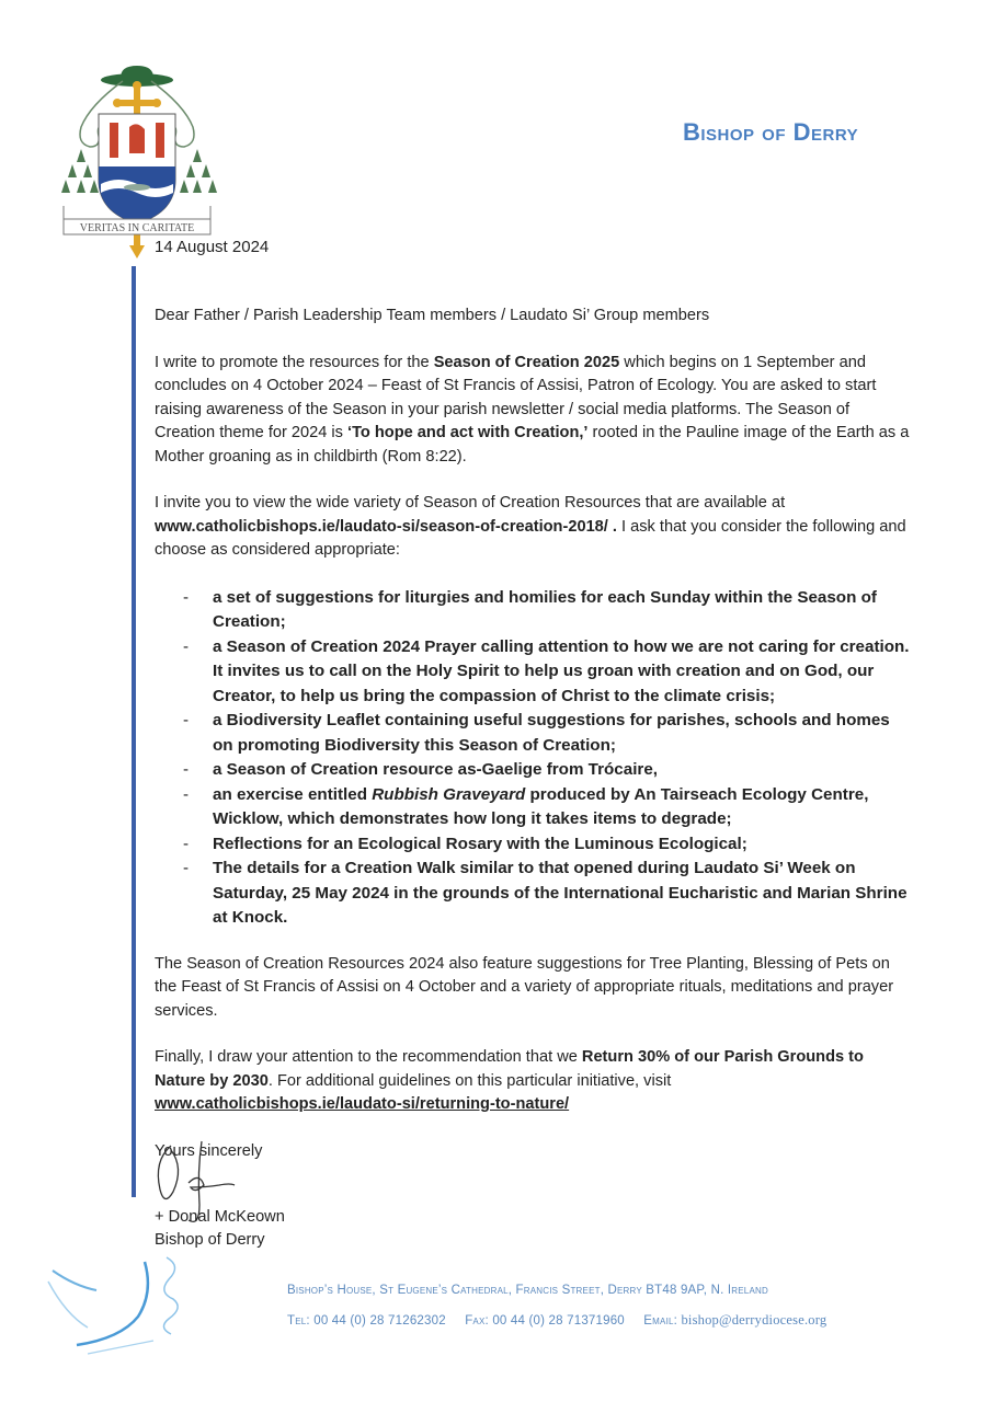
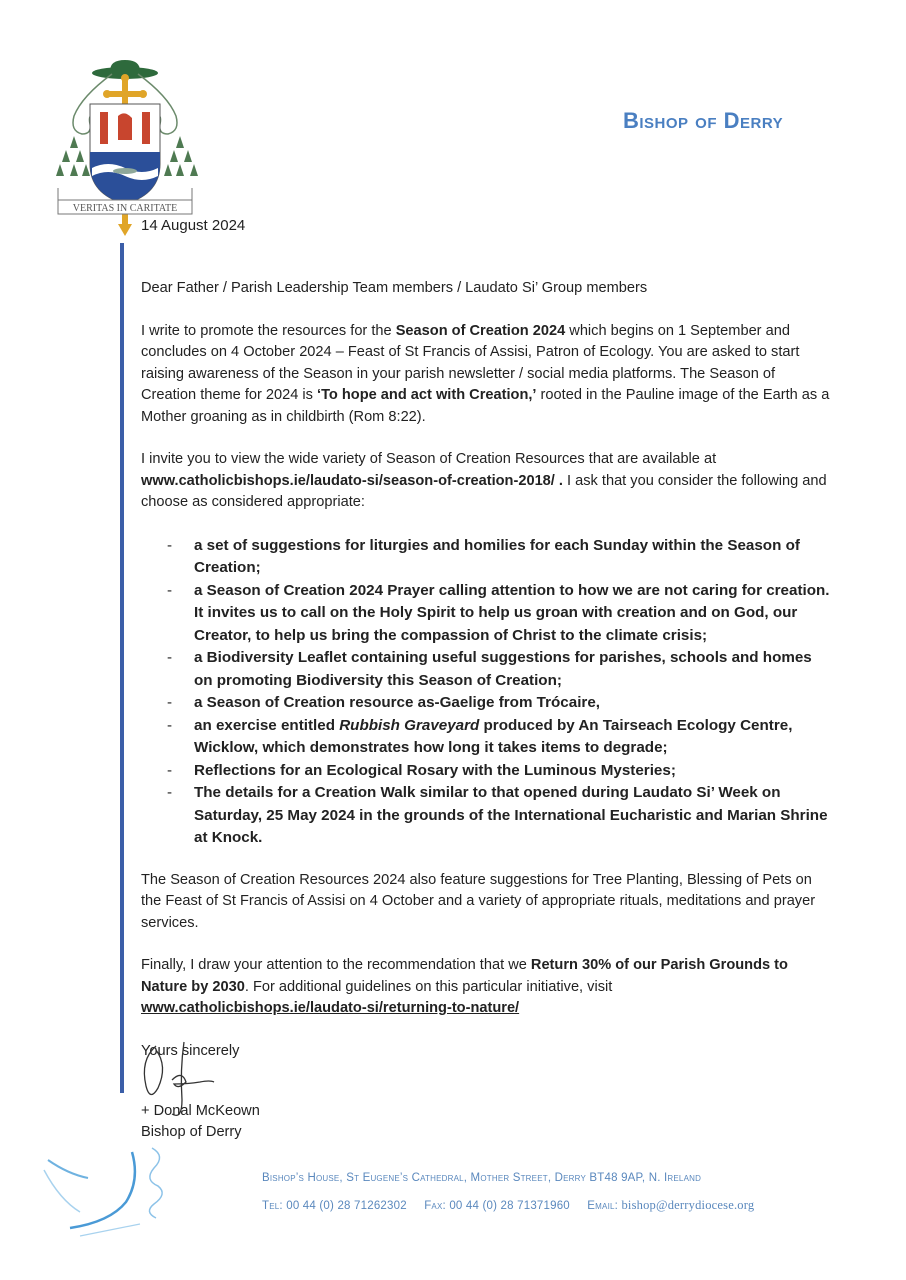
  VERITAS IN CARITATE
  Bishop of Derry
  14 August 2024
  Dear Father / Parish Leadership Team members / Laudato Si’ Group members
- I write to promote the resources for the Season of Creation 2025 which begins on 1 September and concludes on 4 October 2024 – Feast of St Francis of Assisi, Patron of Ecology. You are asked to start raising awareness of the Season in your parish newsletter / social media platforms. The Season of Creation theme for 2024 is ‘To hope and act with Creation,’ rooted in the Pauline image of the Earth as a Mother groaning as in childbirth (Rom 8:22).
+ I write to promote the resources for the Season of Creation 2024 which begins on 1 September and concludes on 4 October 2024 – Feast of St Francis of Assisi, Patron of Ecology. You are asked to start raising awareness of the Season in your parish newsletter / social media platforms. The Season of Creation theme for 2024 is ‘To hope and act with Creation,’ rooted in the Pauline image of the Earth as a Mother groaning as in childbirth (Rom 8:22).
  I invite you to view the wide variety of Season of Creation Resources that are available at www.catholicbishops.ie/laudato-si/season-of-creation-2018/ . I ask that you consider the following and choose as considered appropriate:
  -
  a set of suggestions for liturgies and homilies for each Sunday within the Season of Creation;
  -
  a Season of Creation 2024 Prayer calling attention to how we are not caring for creation. It invites us to call on the Holy Spirit to help us groan with creation and on God, our Creator, to help us bring the compassion of Christ to the climate crisis;
  -
  a Biodiversity Leaflet containing useful suggestions for parishes, schools and homes on promoting Biodiversity this Season of Creation;
  -
  a Season of Creation resource as-Gaelige from Trócaire,
  -
  an exercise entitled Rubbish Graveyard produced by An Tairseach Ecology Centre, Wicklow, which demonstrates how long it takes items to degrade;
  -
- Reflections for an Ecological Rosary with the Luminous Ecological;
+ Reflections for an Ecological Rosary with the Luminous Mysteries;
  -
  The details for a Creation Walk similar to that opened during Laudato Si’ Week on Saturday, 25 May 2024 in the grounds of the International Eucharistic and Marian Shrine at Knock.
  The Season of Creation Resources 2024 also feature suggestions for Tree Planting, Blessing of Pets on the Feast of St Francis of Assisi on 4 October and a variety of appropriate rituals, meditations and prayer services.
  Finally, I draw your attention to the recommendation that we Return 30% of our Parish Grounds to Nature by 2030. For additional guidelines on this particular initiative, visit
  www.catholicbishops.ie/laudato-si/returning-to-nature/
  Yours sincerely
  + Donal McKeown
  Bishop of Derry
- Bishop’s House, St Eugene’s Cathedral, Francis Street, Derry BT48 9AP, N. Ireland
+ Bishop’s House, St Eugene’s Cathedral, Mother Street, Derry BT48 9AP, N. Ireland
  Tel: 00 44 (0) 28 71262302 Fax: 00 44 (0) 28 71371960 Email: bishop@derrydiocese.org
